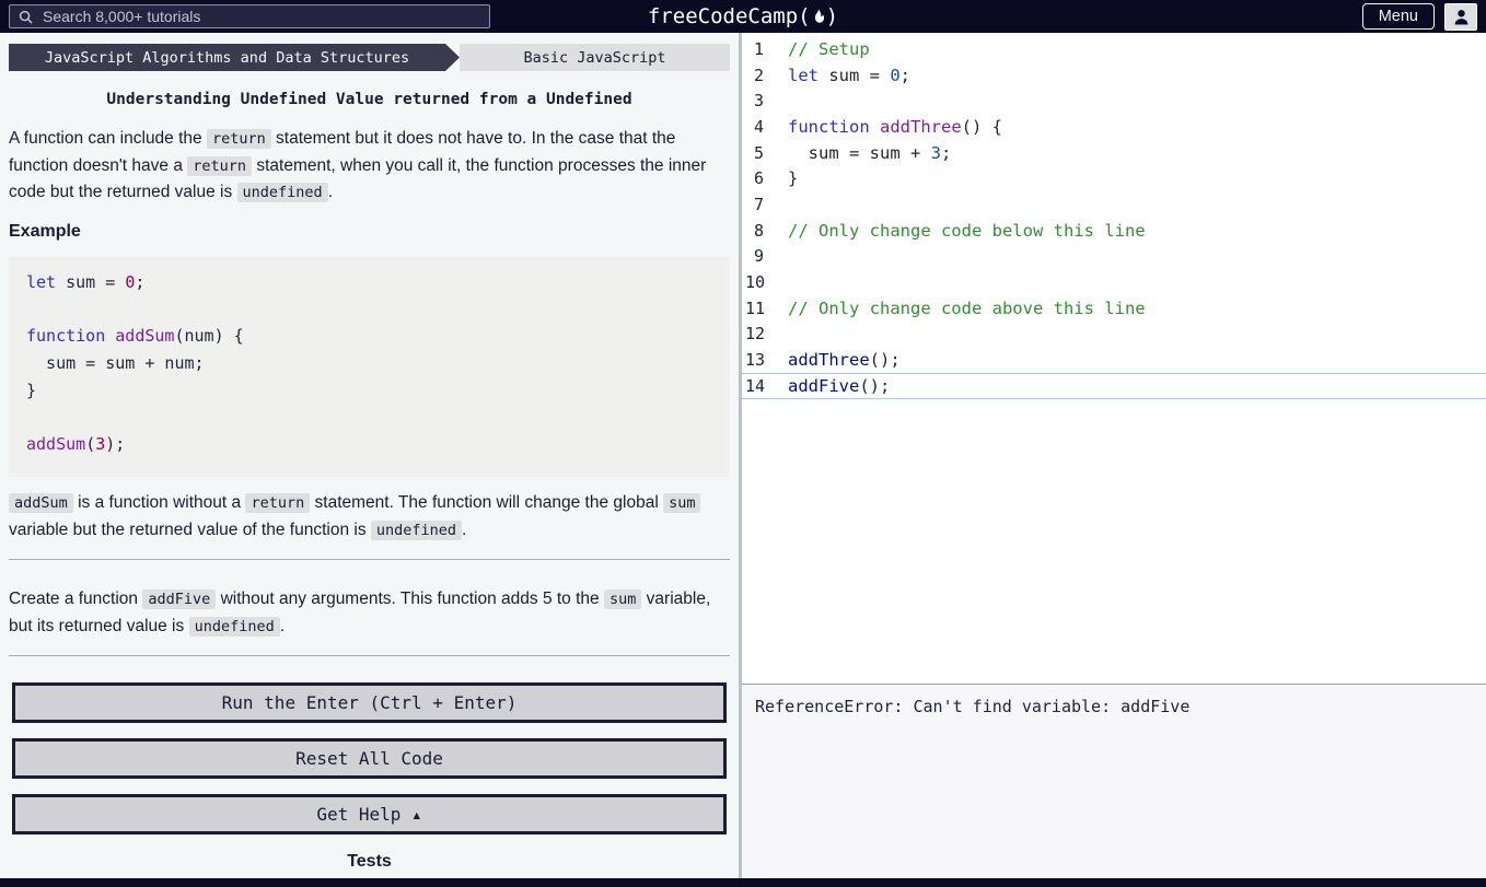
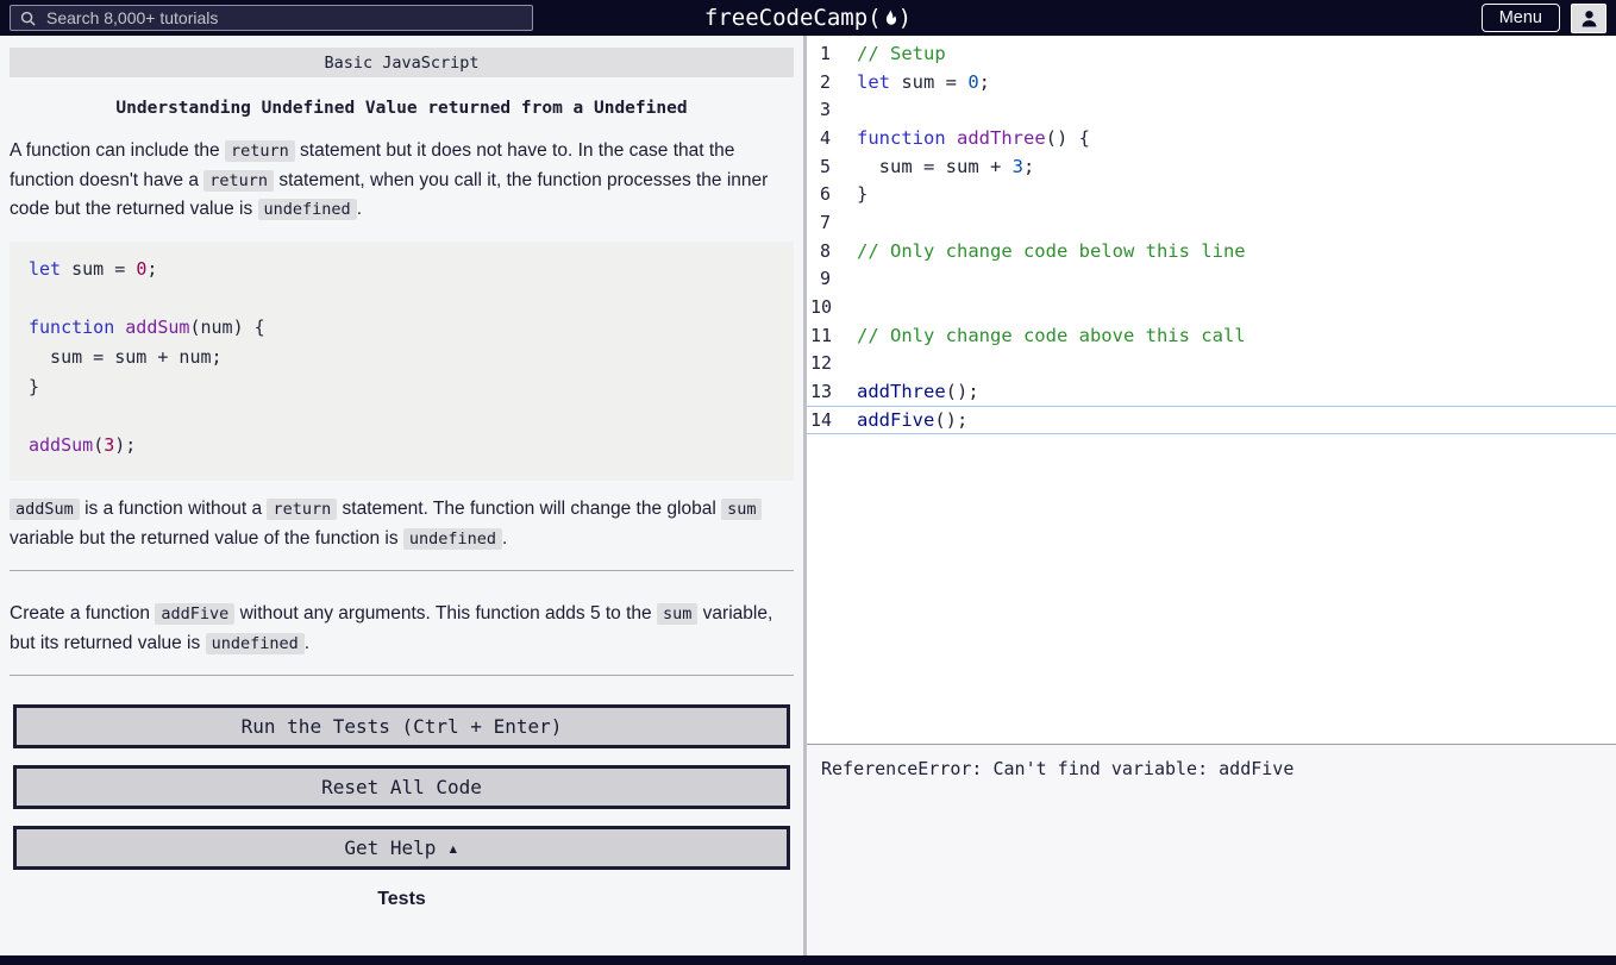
  Search 8,000+ tutorials
  freeCodeCamp(
  )
  Menu
- JavaScript Algorithms and Data Structures
  Basic JavaScript
  Understanding Undefined Value returned from a Undefined
  A function can include the return statement but it does not have to. In the case that the function doesn't have a return statement, when you call it, the function processes the inner code but the returned value is undefined .
- Example
  let sum = 0;
  function addSum(num) {
  sum = sum + num;
  }
  addSum(3);
  addSum is a function without a return statement. The function will change the global sum variable but the returned value of the function is undefined .
  Create a function addFive without any arguments. This function adds 5 to the sum variable, but its returned value is undefined .
- Run the Enter (Ctrl + Enter)
+ Run the Tests (Ctrl + Enter)
  Reset All Code
  Get Help ▴
  Tests
  1
  // Setup
  2
  let sum = 0;
  3
  4
  function addThree() {
  5
  sum = sum + 3;
  6
  }
  7
  8
  // Only change code below this line
  9
  10
  11
- // Only change code above this line
+ // Only change code above this call
  12
  13
  addThree();
  14
  addFive();
  ReferenceError: Can't find variable: addFive
